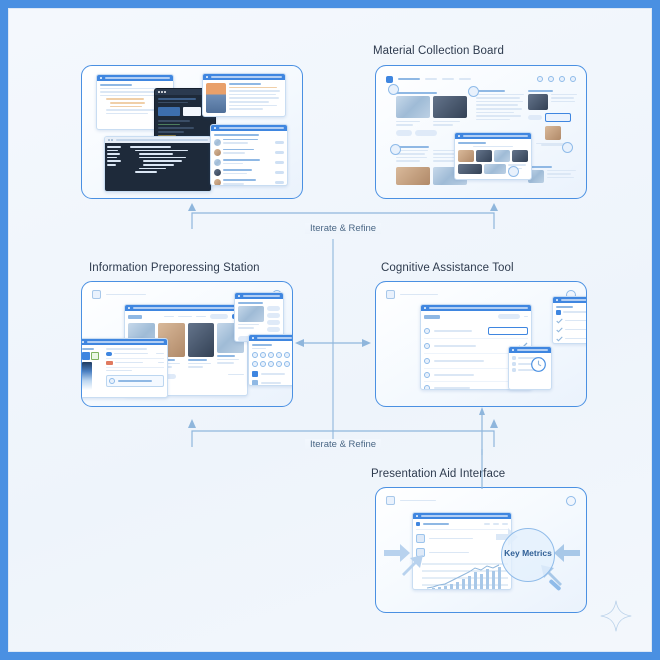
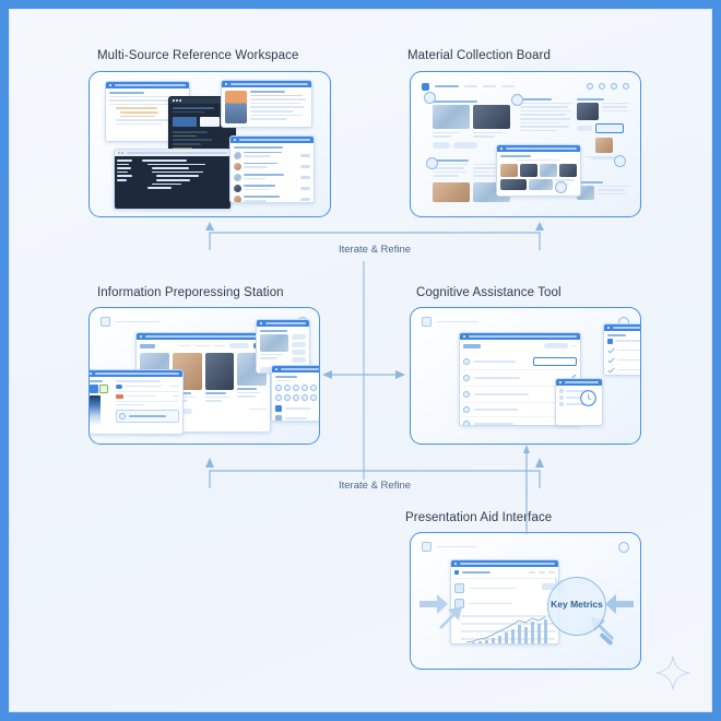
+ Multi-Source Reference Workspace
  Material Collection Board
  Information Preporessing Station
  Cognitive Assistance Tool
  Presentation Aid Interface
  Key Metrics
  Iterate & Refine
  Iterate & Refine
